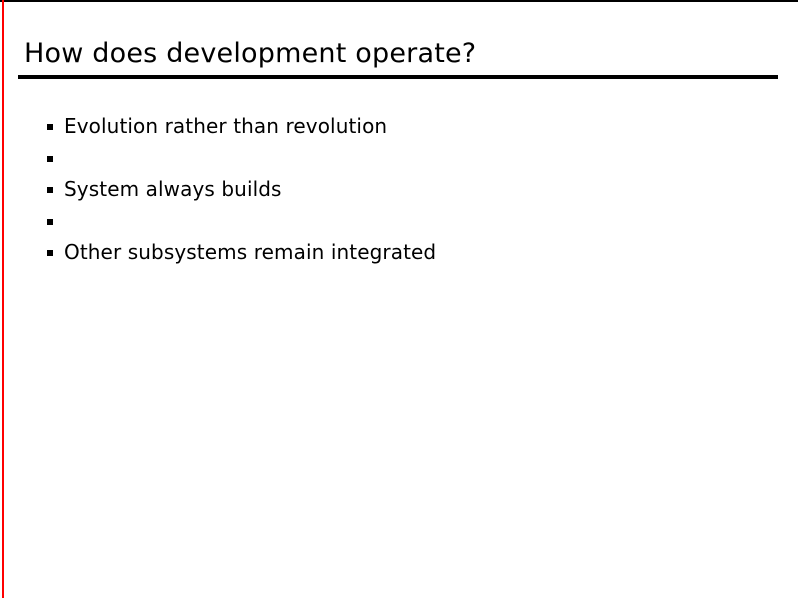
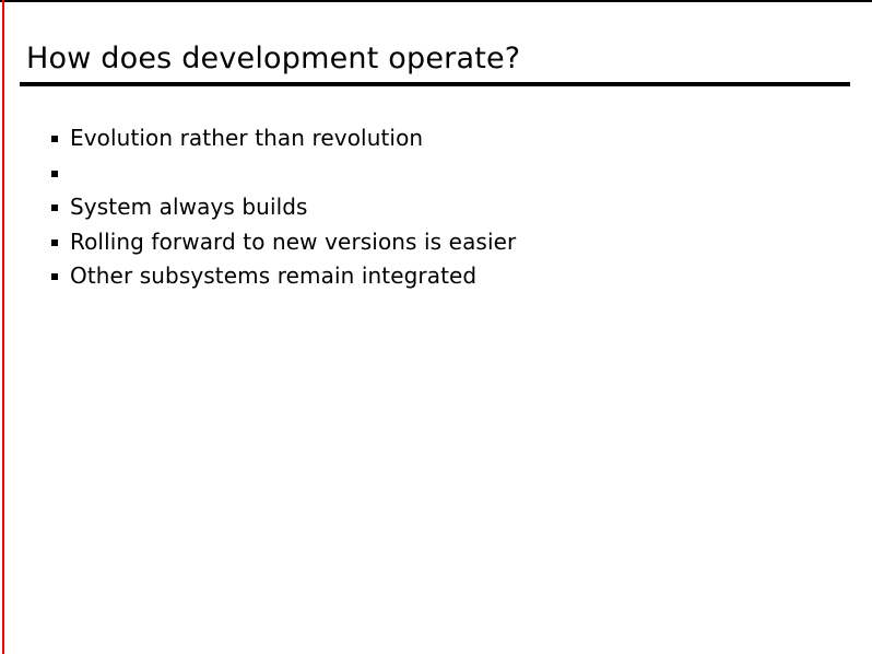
  How does development operate?
  Evolution rather than revolution
  System always builds
+ Rolling forward to new versions is easier
  Other subsystems remain integrated
